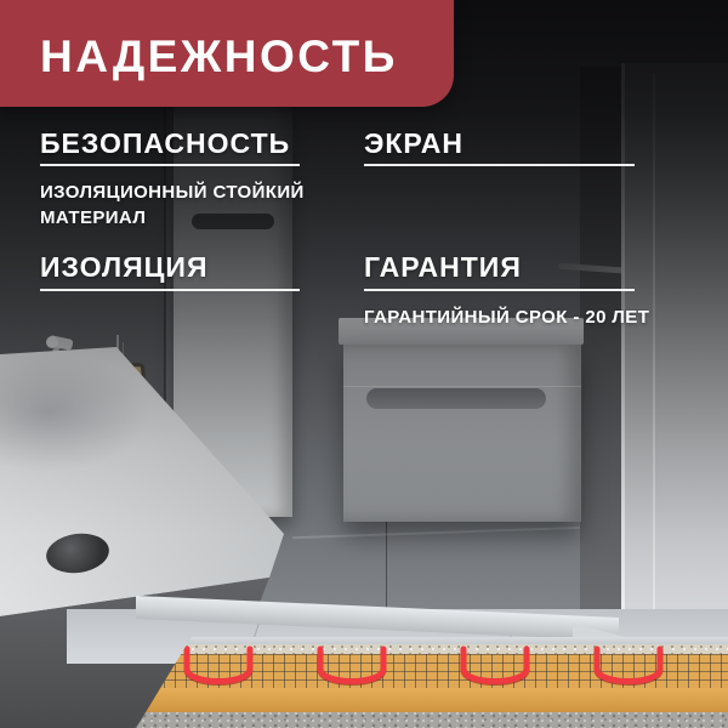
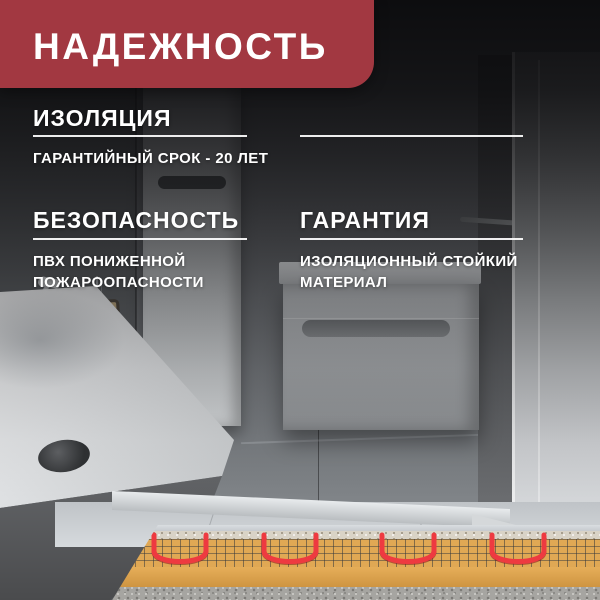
  НАДЕЖНОСТЬ
- БЕЗОПАСНОСТЬ
+ ИЗОЛЯЦИЯ
- ИЗОЛЯЦИОННЫЙ СТОЙКИЙ МАТЕРИАЛ
+ ГАРАНТИЙНЫЙ СРОК - 20 ЛЕТ
- ЭКРАН
- ИЗОЛЯЦИЯ
+ БЕЗОПАСНОСТЬ
+ ПВХ ПОНИЖЕННОЙ ПОЖАРООПАСНОСТИ
  ГАРАНТИЯ
- ГАРАНТИЙНЫЙ СРОК - 20 ЛЕТ
+ ИЗОЛЯЦИОННЫЙ СТОЙКИЙ МАТЕРИАЛ
